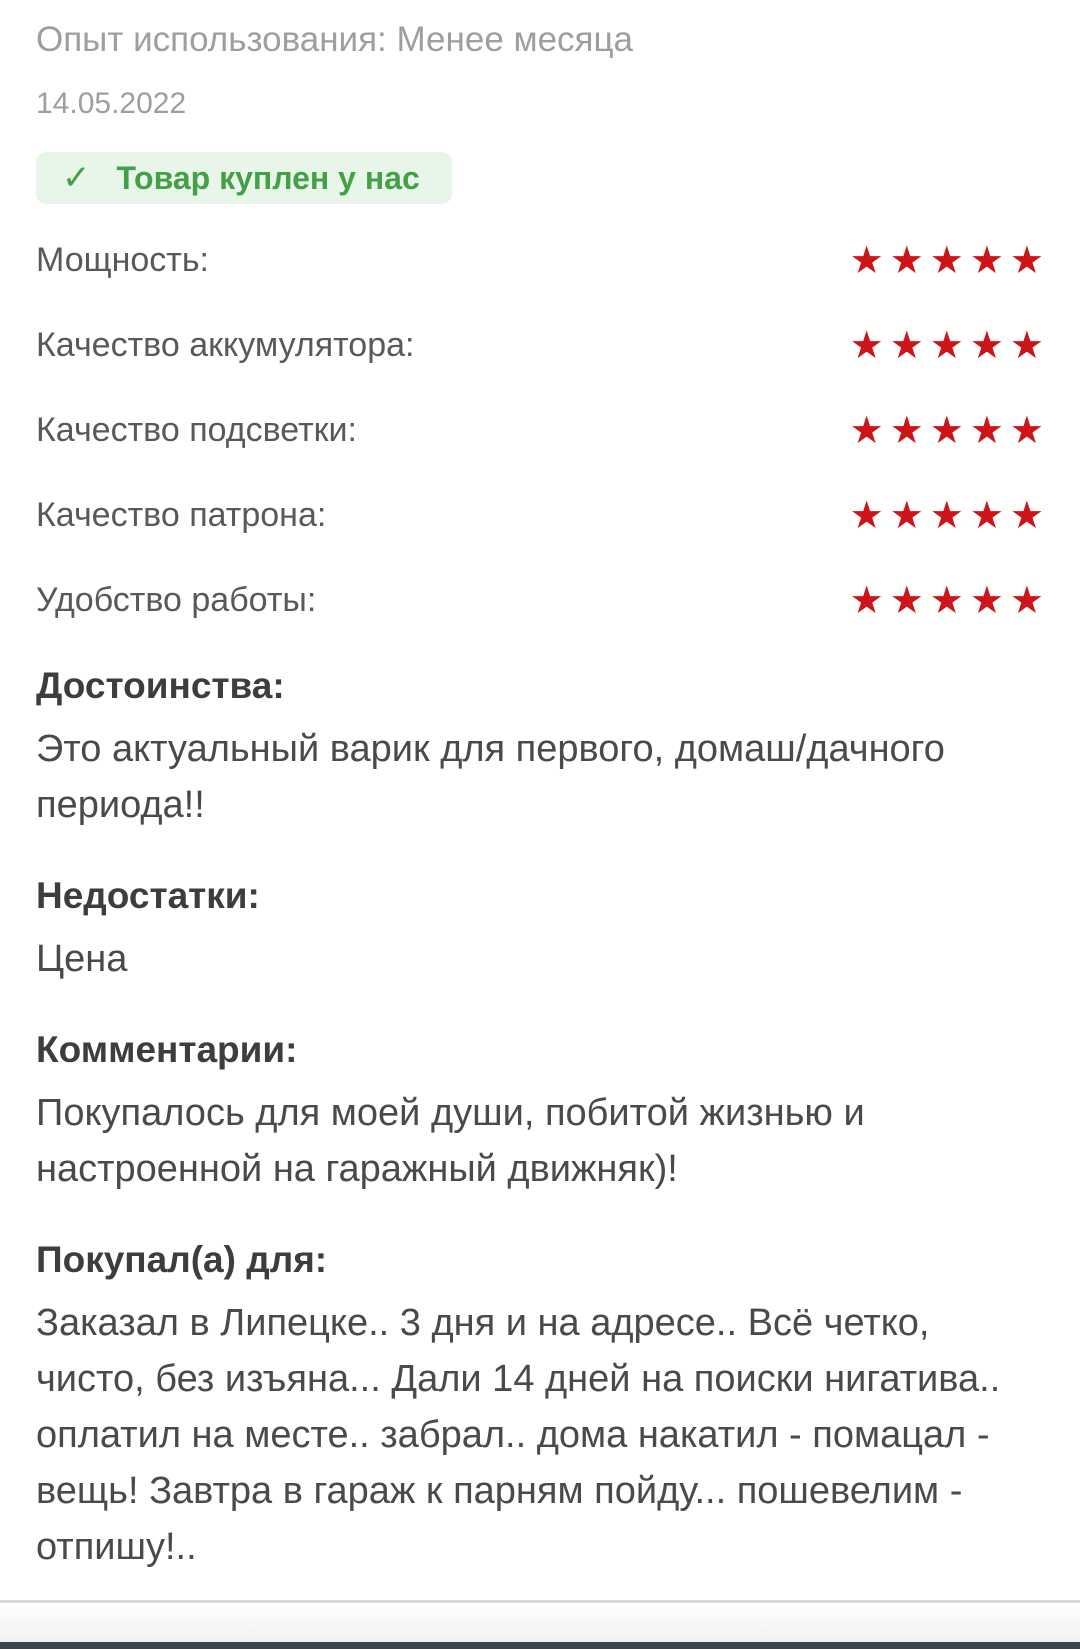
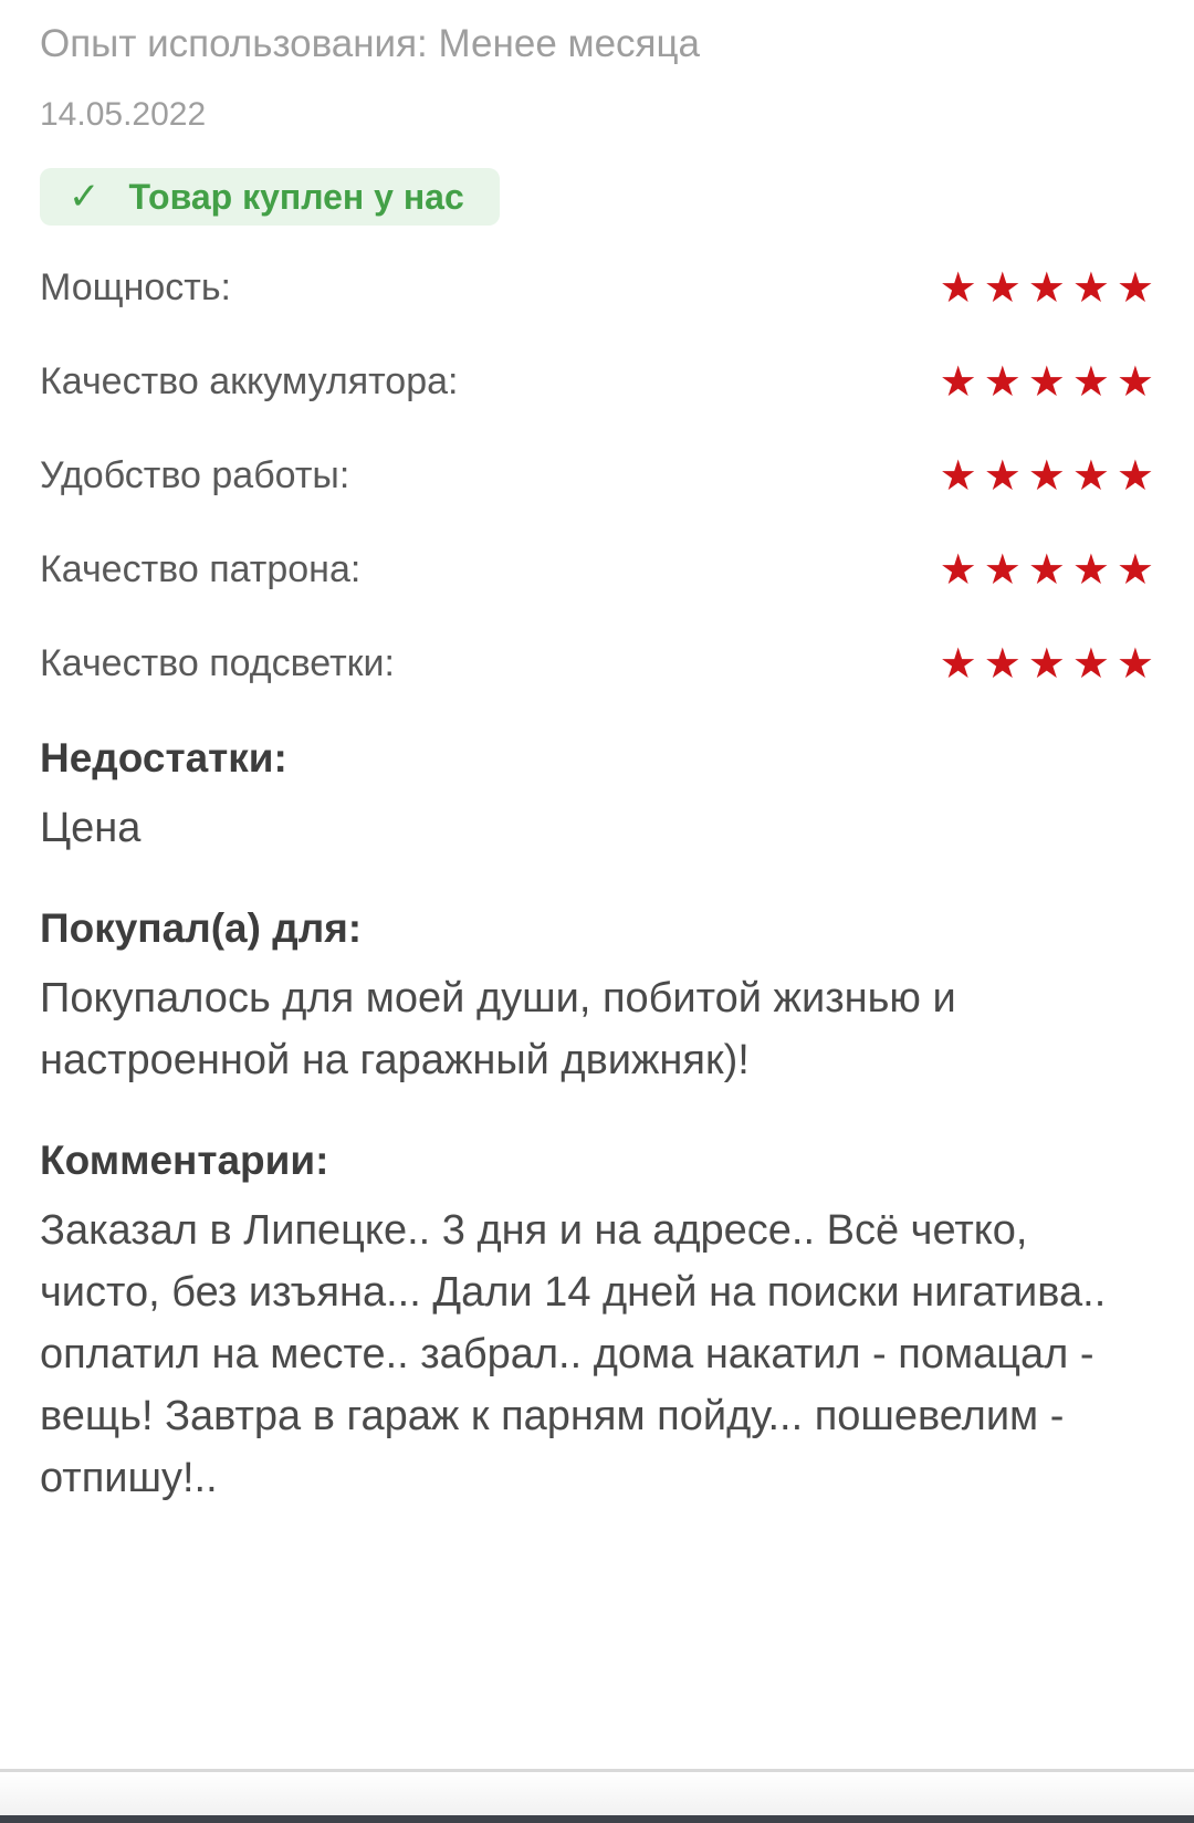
  Опыт использования: Менее месяца
  14.05.2022
  ✓
  Товар куплен у нас
  Мощность:
  ★★★★★
  Качество аккумулятора:
  ★★★★★
- Качество подсветки:
+ Удобство работы:
  ★★★★★
  Качество патрона:
  ★★★★★
- Удобство работы:
+ Качество подсветки:
  ★★★★★
- Достоинства:
- Это актуальный варик для первого, домаш/дачного периода!!
  Недостатки:
  Цена
- Комментарии:
+ Покупал(а) для:
  Покупалось для моей души, побитой жизнью и настроенной на гаражный движняк)!
- Покупал(а) для:
+ Комментарии:
  Заказал в Липецке.. 3 дня и на адресе.. Всё четко, чисто, без изъяна... Дали 14 дней на поиски нигатива.. оплатил на месте.. забрал.. дома накатил - помацал - вещь! Завтра в гараж к парням пойду... пошевелим - отпишу!..
